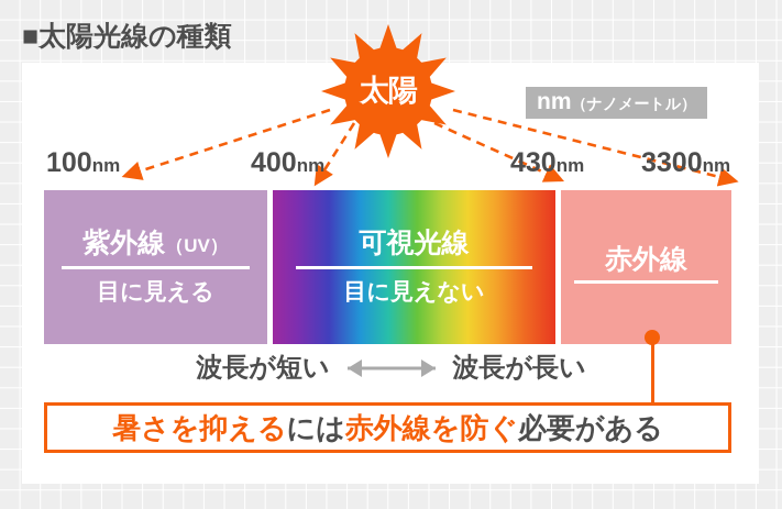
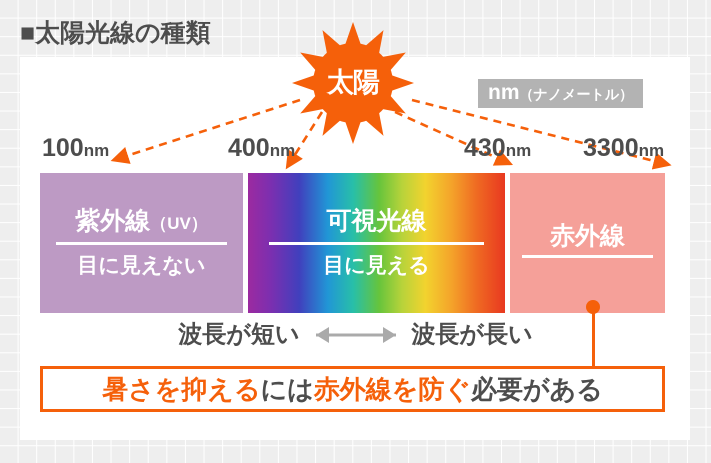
  ■太陽光線の種類
  太陽
  nm（ナノメートル）
  100nm
  400nm
  430nm
  3300nm
  紫外線（UV）
- 目に見える
+ 目に見えない
  可視光線
- 目に見えない
+ 目に見える
  赤外線
  波長が短い
  波長が長い
  暑さを抑えるには赤外線を防ぐ必要がある
